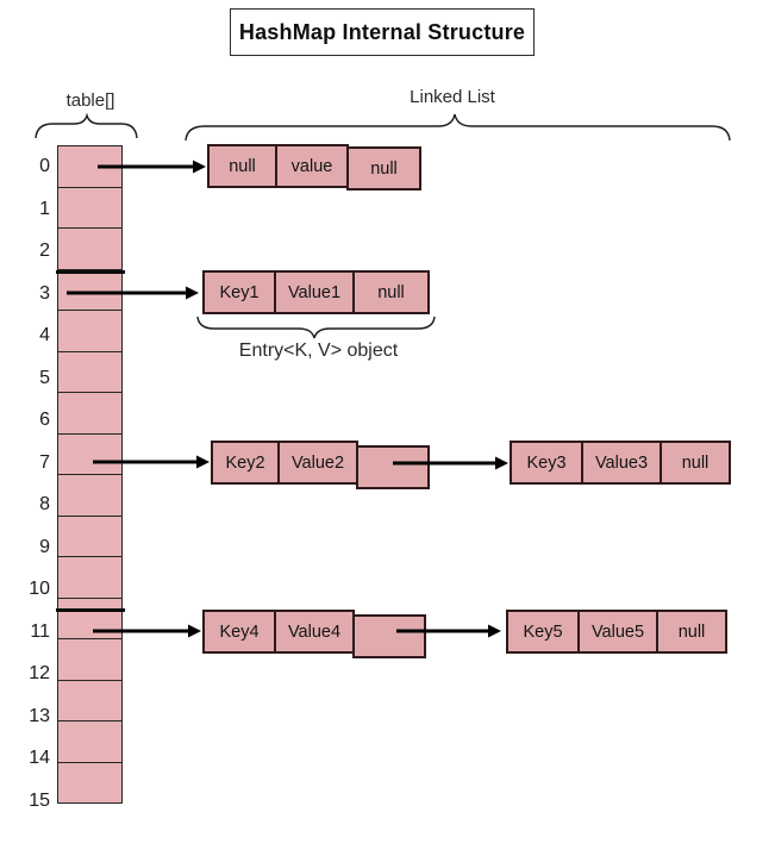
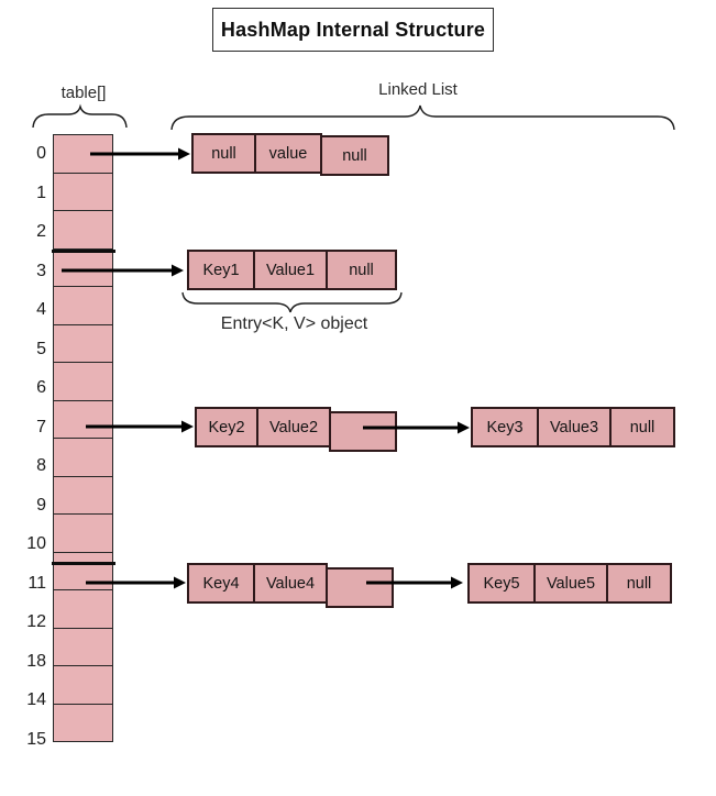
  HashMap Internal Structure
  table[]
  Linked List
  Entry<K, V> object
  0
  1
  2
  3
  4
  5
  6
  7
  8
  9
  10
  11
  12
- 13
+ 18
  14
  15
  null
  value
  null
  Key1
  Value1
  null
  Key2
  Value2
  Key3
  Value3
  null
  Key4
  Value4
  Key5
  Value5
  null
